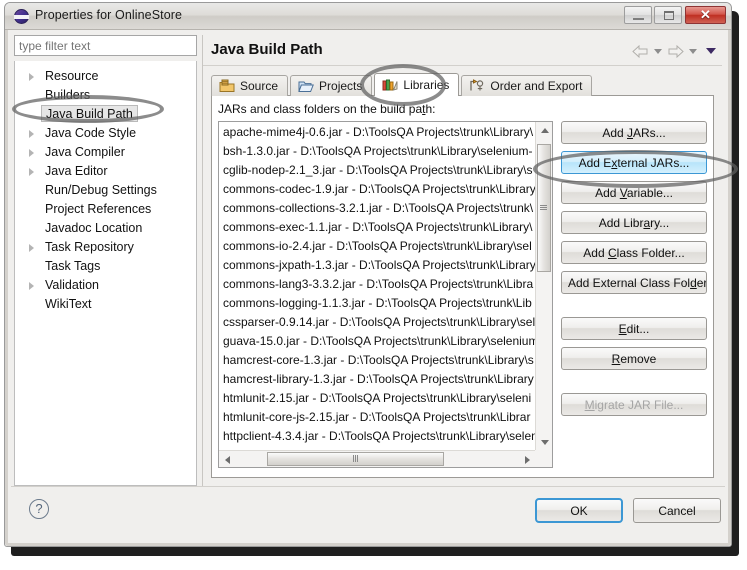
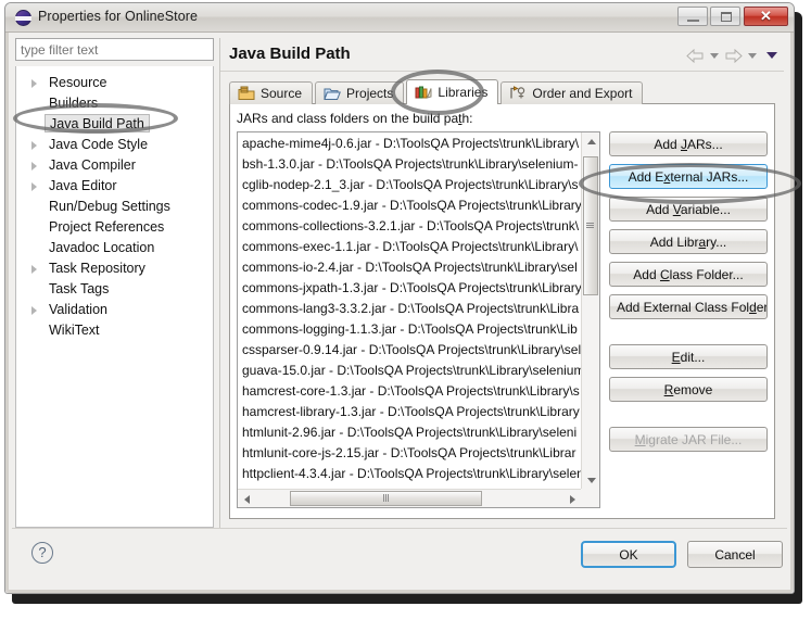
  Properties for OnlineStore
  ✕
  type filter text
  Resource
  Builders
  Java Build Path
  Java Code Style
  Java Compiler
  Java Editor
  Run/Debug Settings
  Project References
  Javadoc Location
  Task Repository
  Task Tags
  Validation
  WikiText
  Java Build Path
  Source
  Projects
  Libraries
  Order and Export
  JARs and class folders on the build path:
  apache-mime4j-0.6.jar - D:\ToolsQA Projects\trunk\Library\
  bsh-1.3.0.jar - D:\ToolsQA Projects\trunk\Library\selenium-
  cglib-nodep-2.1_3.jar - D:\ToolsQA Projects\trunk\Library\s
  commons-codec-1.9.jar - D:\ToolsQA Projects\trunk\Library
  commons-collections-3.2.1.jar - D:\ToolsQA Projects\trunk\
  commons-exec-1.1.jar - D:\ToolsQA Projects\trunk\Library\
  commons-io-2.4.jar - D:\ToolsQA Projects\trunk\Library\sel
  commons-jxpath-1.3.jar - D:\ToolsQA Projects\trunk\Library
  commons-lang3-3.3.2.jar - D:\ToolsQA Projects\trunk\Libra
  commons-logging-1.1.3.jar - D:\ToolsQA Projects\trunk\Lib
  cssparser-0.9.14.jar - D:\ToolsQA Projects\trunk\Library\sel
  guava-15.0.jar - D:\ToolsQA Projects\trunk\Library\selenium
  hamcrest-core-1.3.jar - D:\ToolsQA Projects\trunk\Library\s
  hamcrest-library-1.3.jar - D:\ToolsQA Projects\trunk\Library
- htmlunit-2.15.jar - D:\ToolsQA Projects\trunk\Library\seleni
+ htmlunit-2.96.jar - D:\ToolsQA Projects\trunk\Library\seleni
  htmlunit-core-js-2.15.jar - D:\ToolsQA Projects\trunk\Librar
  httpclient-4.3.4.jar - D:\ToolsQA Projects\trunk\Library\sele
  Add JARs...
  Add External JARs...
  Add Variable...
  Add Library...
  Add Class Folder...
  Add External Class Folder
  Edit...
  Remove
  Migrate JAR File...
  ?
  OK
  Cancel
